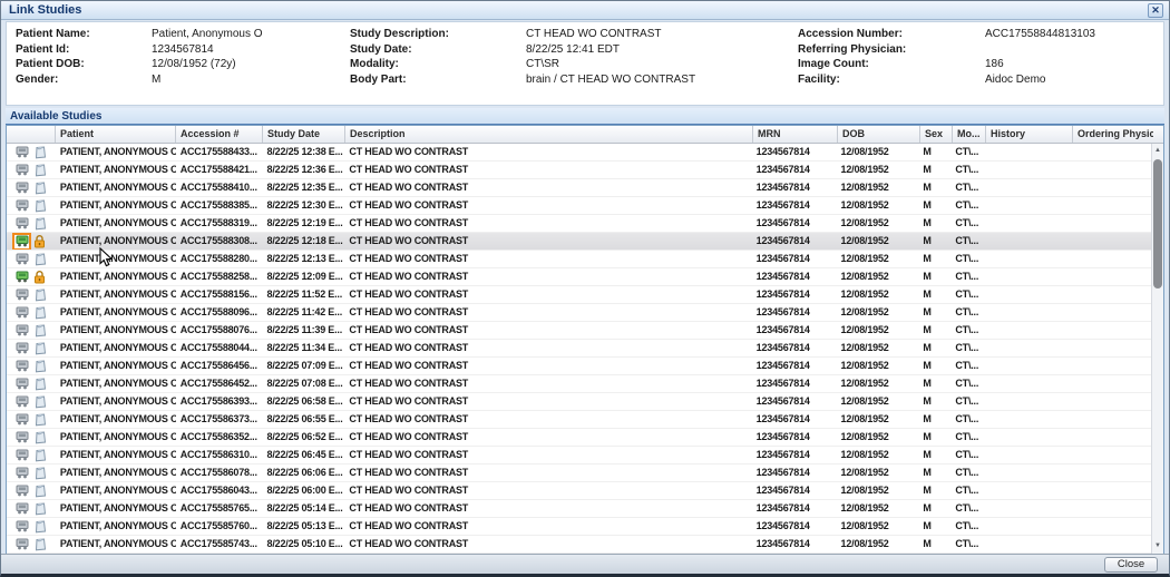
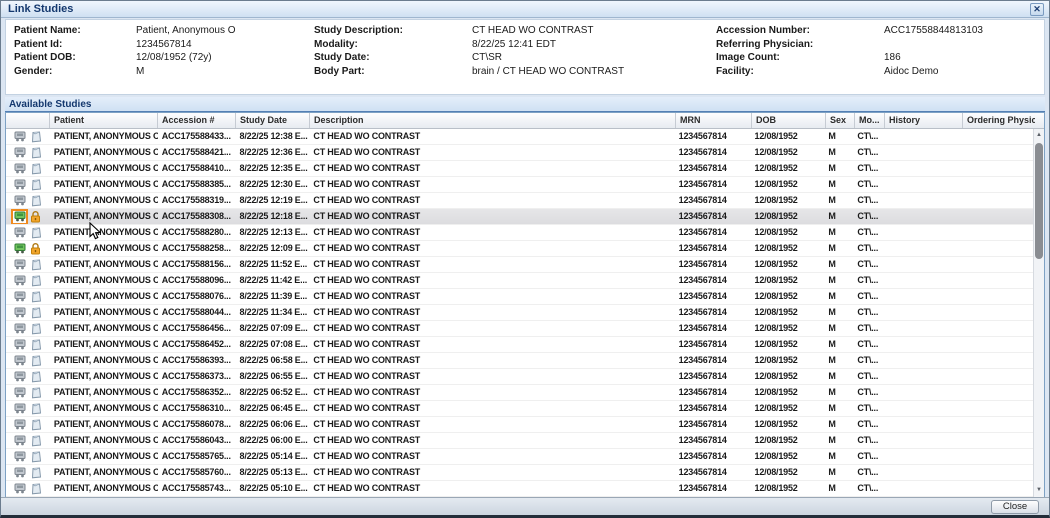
  Link Studies
  ✕
  Patient Name:
  Patient, Anonymous O
  Patient Id:
  1234567814
  Patient DOB:
  12/08/1952 (72y)
  Gender:
  M
  Study Description:
  CT HEAD WO CONTRAST
- Study Date:
+ Modality:
  8/22/25 12:41 EDT
- Modality:
+ Study Date:
  CT\SR
  Body Part:
  brain / CT HEAD WO CONTRAST
  Accession Number:
  ACC17558844813103
  Referring Physician:
  Image Count:
  186
  Facility:
  Aidoc Demo
  Available Studies
  Patient
  Accession #
  Study Date
  Description
  MRN
  DOB
  Sex
  Mo...
  History
  Ordering Physic
  PATIENT, ANONYMOUS O
  ACC175588433...
  8/22/25 12:38 E...
  CT HEAD WO CONTRAST
  1234567814
  12/08/1952
  M
  CT\...
  PATIENT, ANONYMOUS O
  ACC175588421...
  8/22/25 12:36 E...
  CT HEAD WO CONTRAST
  1234567814
  12/08/1952
  M
  CT\...
  PATIENT, ANONYMOUS O
  ACC175588410...
  8/22/25 12:35 E...
  CT HEAD WO CONTRAST
  1234567814
  12/08/1952
  M
  CT\...
  PATIENT, ANONYMOUS O
  ACC175588385...
  8/22/25 12:30 E...
  CT HEAD WO CONTRAST
  1234567814
  12/08/1952
  M
  CT\...
  PATIENT, ANONYMOUS O
  ACC175588319...
  8/22/25 12:19 E...
  CT HEAD WO CONTRAST
  1234567814
  12/08/1952
  M
  CT\...
  PATIENT, ANONYMOUS O
  ACC175588308...
  8/22/25 12:18 E...
  CT HEAD WO CONTRAST
  1234567814
  12/08/1952
  M
  CT\...
  PATIENTNONYMOUS O
  ACC175588280...
  8/22/25 12:13 E...
  CT HEAD WO CONTRAST
  1234567814
  12/08/1952
  M
  CT\...
  PATIENT, ANONYMOUS O
  ACC175588258...
  8/22/25 12:09 E...
  CT HEAD WO CONTRAST
  1234567814
  12/08/1952
  M
  CT\...
  PATIENT, ANONYMOUS O
  ACC175588156...
  8/22/25 11:52 E...
  CT HEAD WO CONTRAST
  1234567814
  12/08/1952
  M
  CT\...
  PATIENT, ANONYMOUS O
  ACC175588096...
  8/22/25 11:42 E...
  CT HEAD WO CONTRAST
  1234567814
  12/08/1952
  M
  CT\...
  PATIENT, ANONYMOUS O
  ACC175588076...
  8/22/25 11:39 E...
  CT HEAD WO CONTRAST
  1234567814
  12/08/1952
  M
  CT\...
  PATIENT, ANONYMOUS O
  ACC175588044...
  8/22/25 11:34 E...
  CT HEAD WO CONTRAST
  1234567814
  12/08/1952
  M
  CT\...
  PATIENT, ANONYMOUS O
  ACC175586456...
  8/22/25 07:09 E...
  CT HEAD WO CONTRAST
  1234567814
  12/08/1952
  M
  CT\...
  PATIENT, ANONYMOUS O
  ACC175586452...
  8/22/25 07:08 E...
  CT HEAD WO CONTRAST
  1234567814
  12/08/1952
  M
  CT\...
  PATIENT, ANONYMOUS O
  ACC175586393...
  8/22/25 06:58 E...
  CT HEAD WO CONTRAST
  1234567814
  12/08/1952
  M
  CT\...
  PATIENT, ANONYMOUS O
  ACC175586373...
  8/22/25 06:55 E...
  CT HEAD WO CONTRAST
  1234567814
  12/08/1952
  M
  CT\...
  PATIENT, ANONYMOUS O
  ACC175586352...
  8/22/25 06:52 E...
  CT HEAD WO CONTRAST
  1234567814
  12/08/1952
  M
  CT\...
  PATIENT, ANONYMOUS O
  ACC175586310...
  8/22/25 06:45 E...
  CT HEAD WO CONTRAST
  1234567814
  12/08/1952
  M
  CT\...
  PATIENT, ANONYMOUS O
  ACC175586078...
  8/22/25 06:06 E...
  CT HEAD WO CONTRAST
  1234567814
  12/08/1952
  M
  CT\...
  PATIENT, ANONYMOUS O
  ACC175586043...
  8/22/25 06:00 E...
  CT HEAD WO CONTRAST
  1234567814
  12/08/1952
  M
  CT\...
  PATIENT, ANONYMOUS O
  ACC175585765...
  8/22/25 05:14 E...
  CT HEAD WO CONTRAST
  1234567814
  12/08/1952
  M
  CT\...
  PATIENT, ANONYMOUS O
  ACC175585760...
  8/22/25 05:13 E...
  CT HEAD WO CONTRAST
  1234567814
  12/08/1952
  M
  CT\...
  PATIENT, ANONYMOUS O
  ACC175585743...
  8/22/25 05:10 E...
  CT HEAD WO CONTRAST
  1234567814
  12/08/1952
  M
  CT\...
  Close
